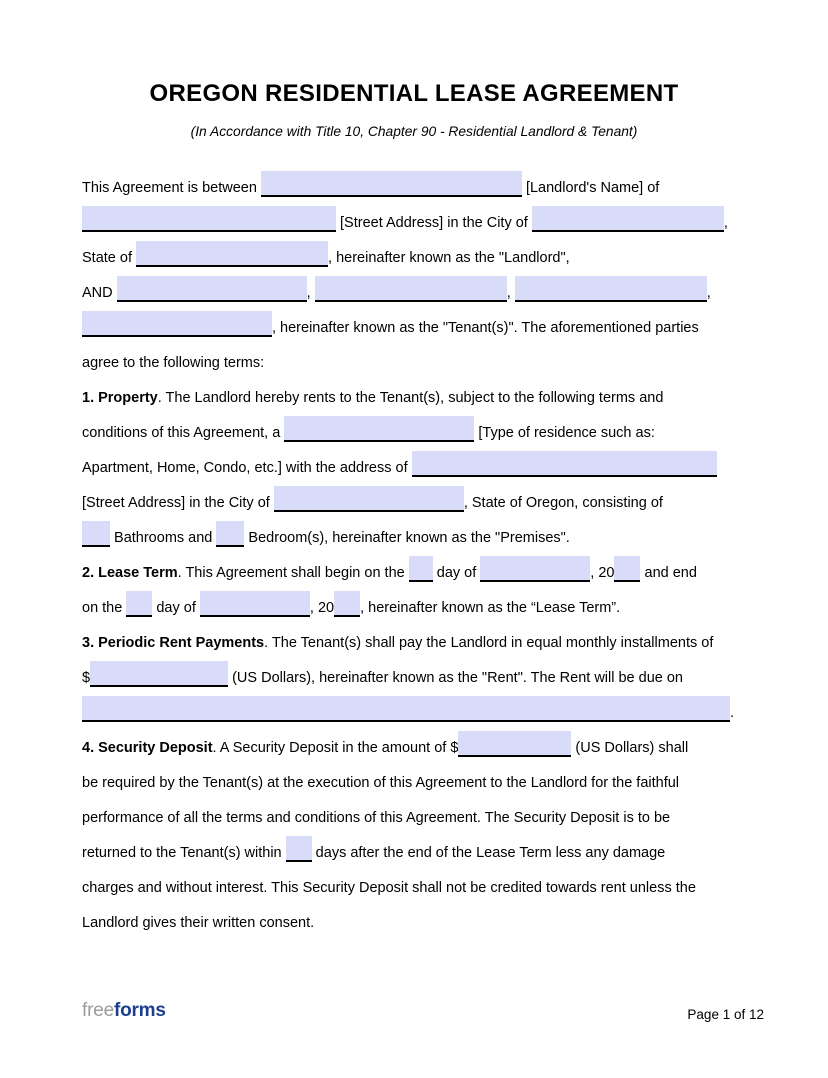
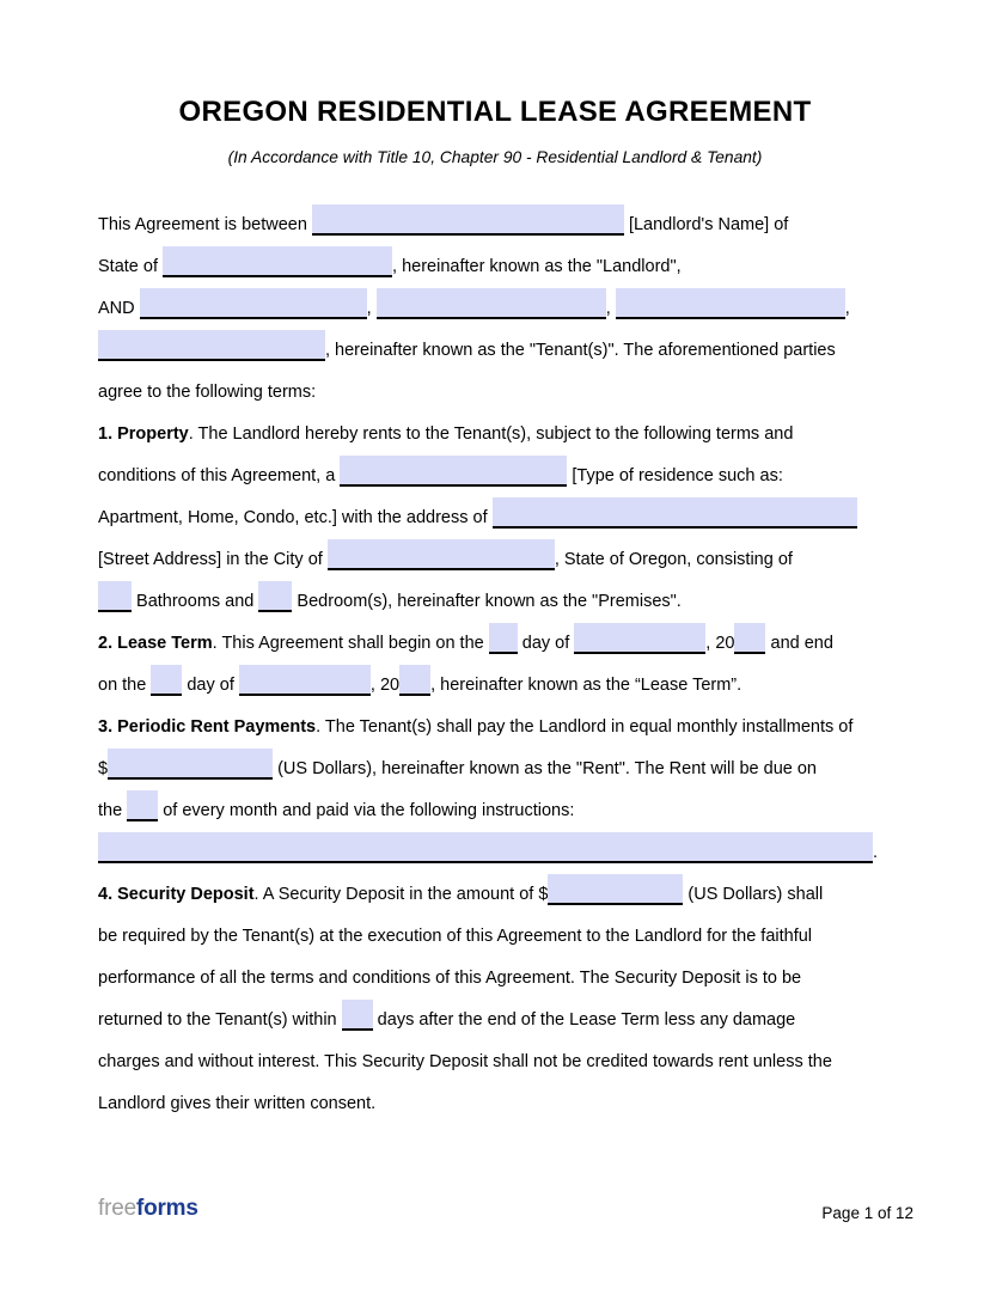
  OREGON RESIDENTIAL LEASE AGREEMENT
  (In Accordance with Title 10, Chapter 90 - Residential Landlord & Tenant)
  This Agreement is between [Landlord's Name] of
- [Street Address] in the City of ,
  State of , hereinafter known as the "Landlord",
  AND , , ,
  , hereinafter known as the "Tenant(s)". The aforementioned parties
  agree to the following terms:
  1. Property. The Landlord hereby rents to the Tenant(s), subject to the following terms and
  conditions of this Agreement, a [Type of residence such as:
  Apartment, Home, Condo, etc.] with the address of
  [Street Address] in the City of , State of Oregon, consisting of
  Bathrooms and Bedroom(s), hereinafter known as the "Premises".
  2. Lease Term. This Agreement shall begin on the day of , 20 and end
  on the day of , 20 , hereinafter known as the “Lease Term”.
  3. Periodic Rent Payments. The Tenant(s) shall pay the Landlord in equal monthly installments of
  $ (US Dollars), hereinafter known as the "Rent". The Rent will be due on
+ the of every month and paid via the following instructions:
  .
  4. Security Deposit. A Security Deposit in the amount of $ (US Dollars) shall
  be required by the Tenant(s) at the execution of this Agreement to the Landlord for the faithful
  performance of all the terms and conditions of this Agreement. The Security Deposit is to be
  returned to the Tenant(s) within days after the end of the Lease Term less any damage
  charges and without interest. This Security Deposit shall not be credited towards rent unless the
  Landlord gives their written consent.
  freeforms
  Page 1 of 12
